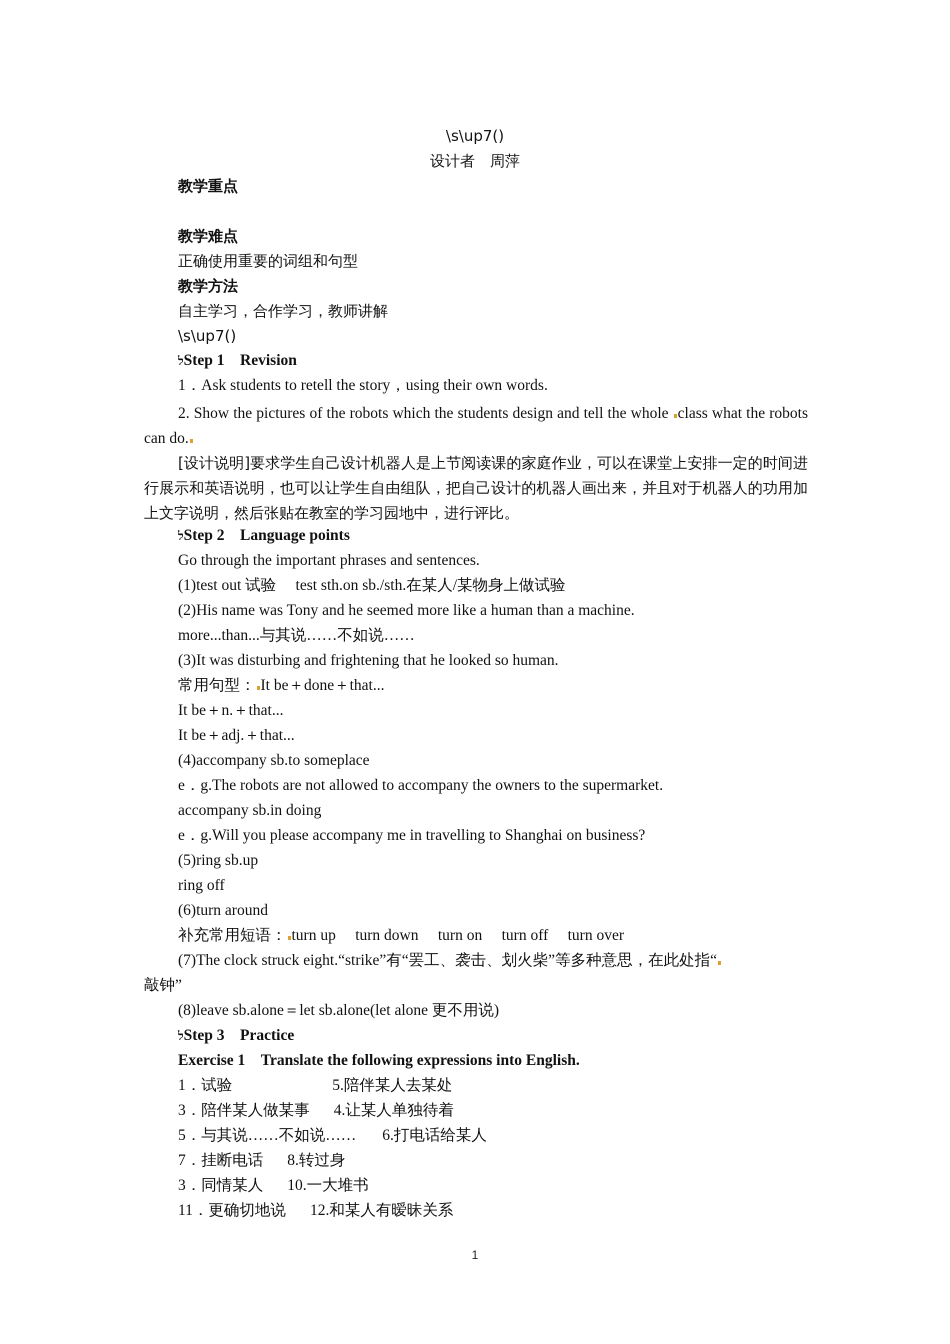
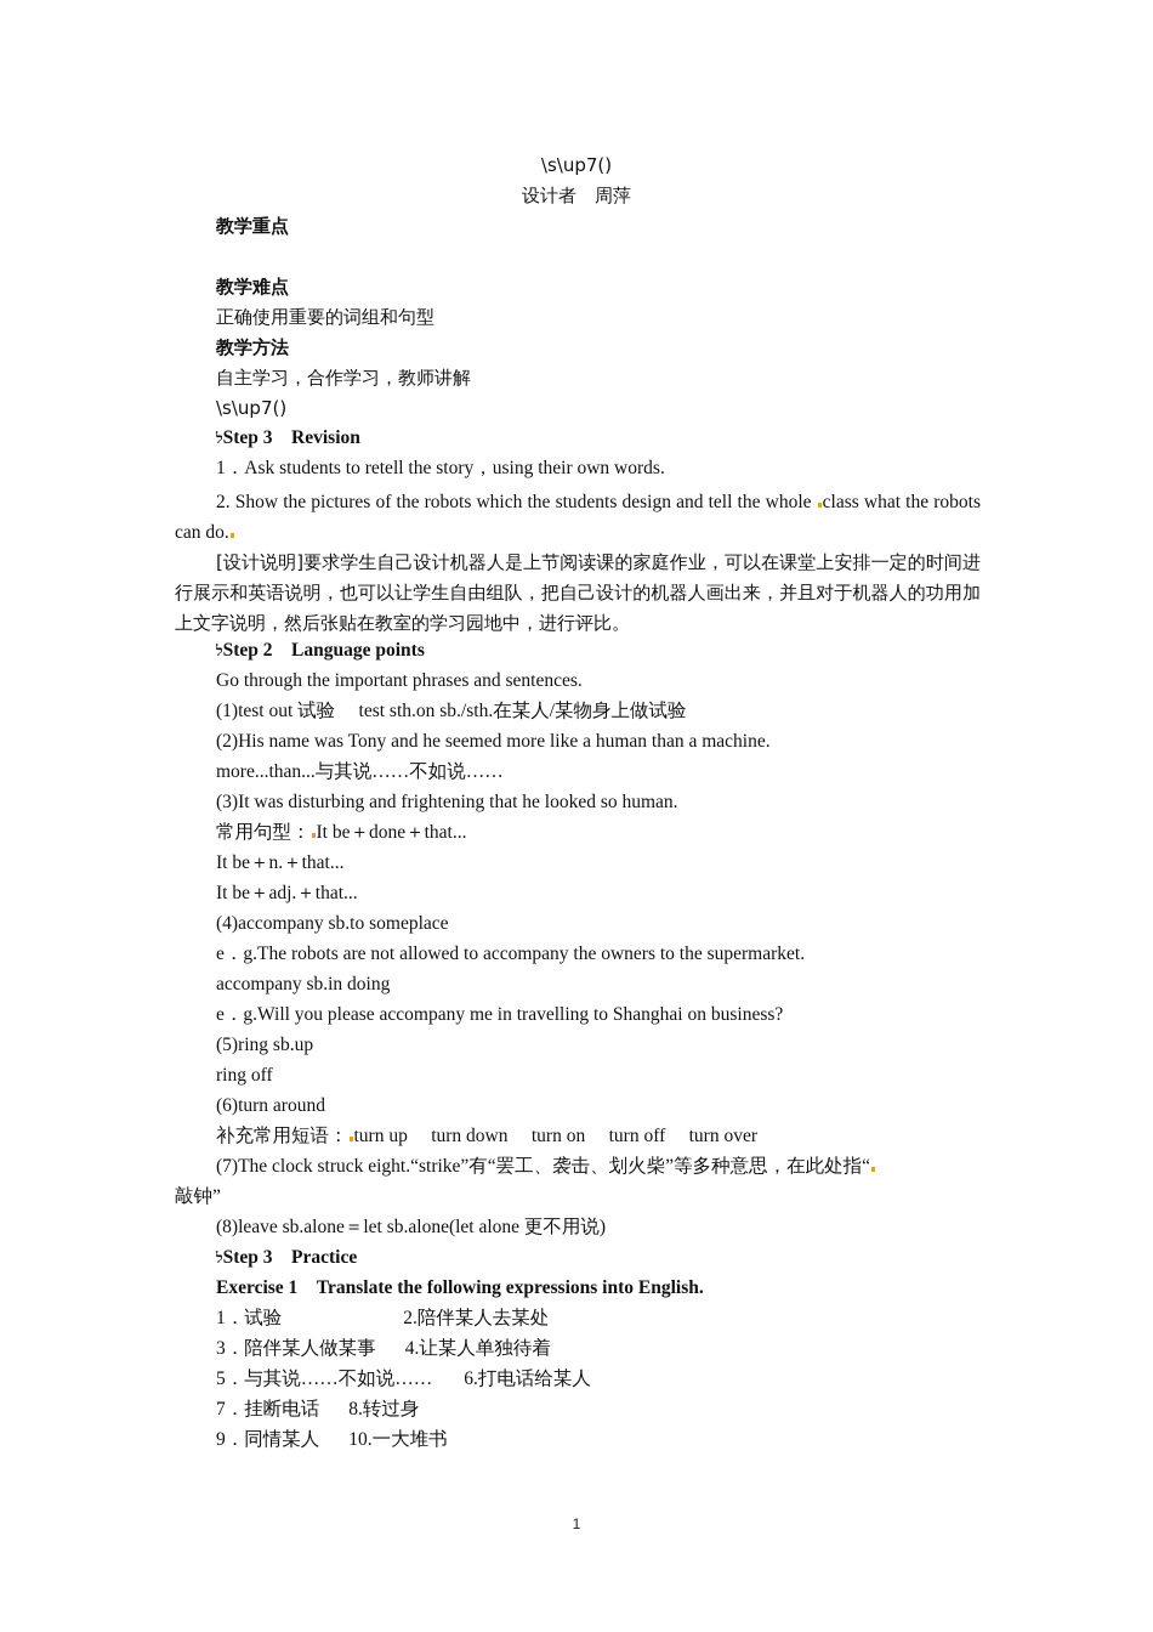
  \s\up7()
  设计者 周萍
  教学重点
  教学难点
  正确使用重要的词组和句型
  教学方法
  自主学习，合作学习，教师讲解
  \s\up7()
- לStep 1 Revision
+ לStep 3 Revision
  1．Ask students to retell the story，using their own words.
  2. Show the pictures of the robots which the students design and tell the whole class what the robots can do.
  [设计说明]要求学生自己设计机器人是上节阅读课的家庭作业，可以在课堂上安排一定的时间进行展示和英语说明，也可以让学生自由组队，把自己设计的机器人画出来，并且对于机器人的功用加上文字说明，然后张贴在教室的学习园地中，进行评比。
  לStep 2 Language points
  Go through the important phrases and sentences.
  (1)test out 试验 test sth.on sb./sth.在某人/某物身上做试验
  (2)His name was Tony and he seemed more like a human than a machine.
  more...than...与其说……不如说……
  (3)It was disturbing and frightening that he looked so human.
  常用句型： It be＋done＋that...
  It be＋n.＋that...
  It be＋adj.＋that...
  (4)accompany sb.to someplace
  e．g.The robots are not allowed to accompany the owners to the supermarket.
  accompany sb.in doing
  e．g.Will you please accompany me in travelling to Shanghai on business?
  (5)ring sb.up
  ring off
  (6)turn around
  补充常用短语： turn up turn down turn on turn off turn over
  (7)The clock struck eight.“strike”有“罢工、袭击、划火柴”等多种意思，在此处指“
  敲钟”
  (8)leave sb.alone＝let sb.alone(let alone 更不用说)
  לStep 3 Practice
  Exercise 1 Translate the following expressions into English.
- 1．试验 5.陪伴某人去某处
+ 1．试验 2.陪伴某人去某处
  3．陪伴某人做某事 4.让某人单独待着
  5．与其说……不如说…… 6.打电话给某人
  7．挂断电话 8.转过身
- 3．同情某人 10.一大堆书
+ 9．同情某人 10.一大堆书
- 11．更确切地说 12.和某人有暧昧关系
  1
